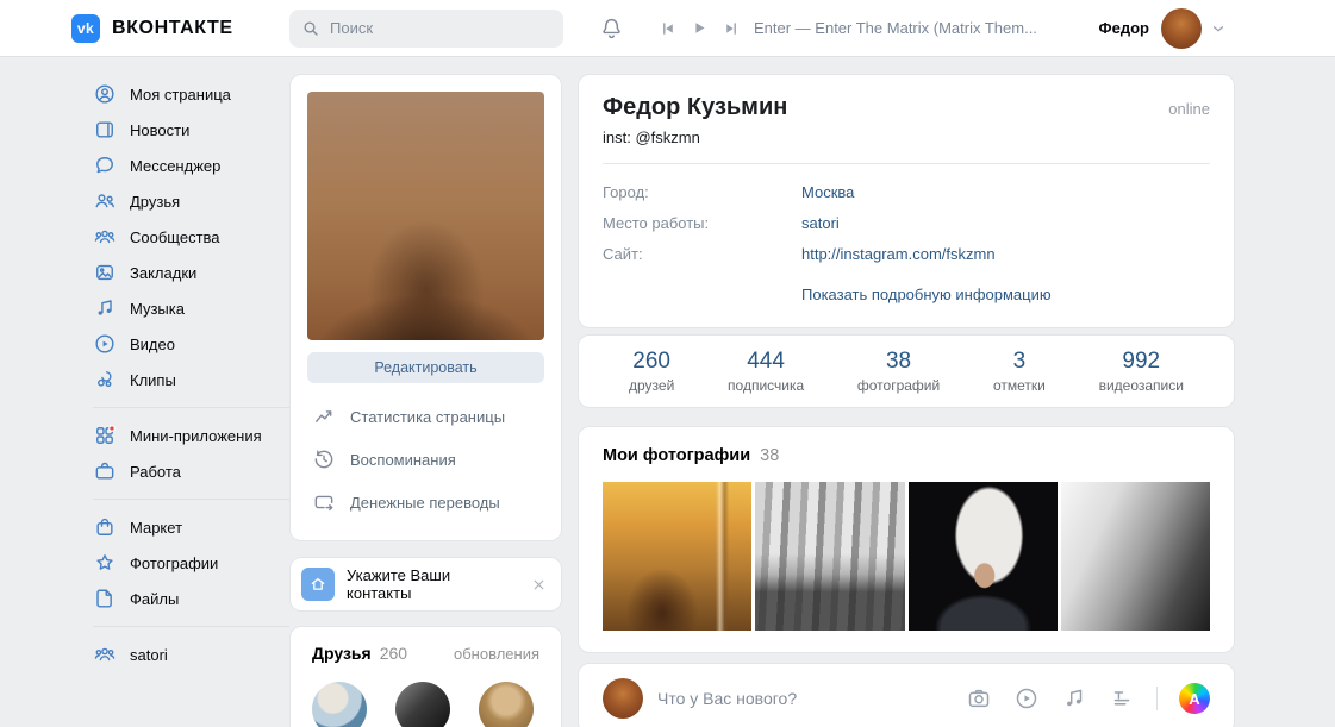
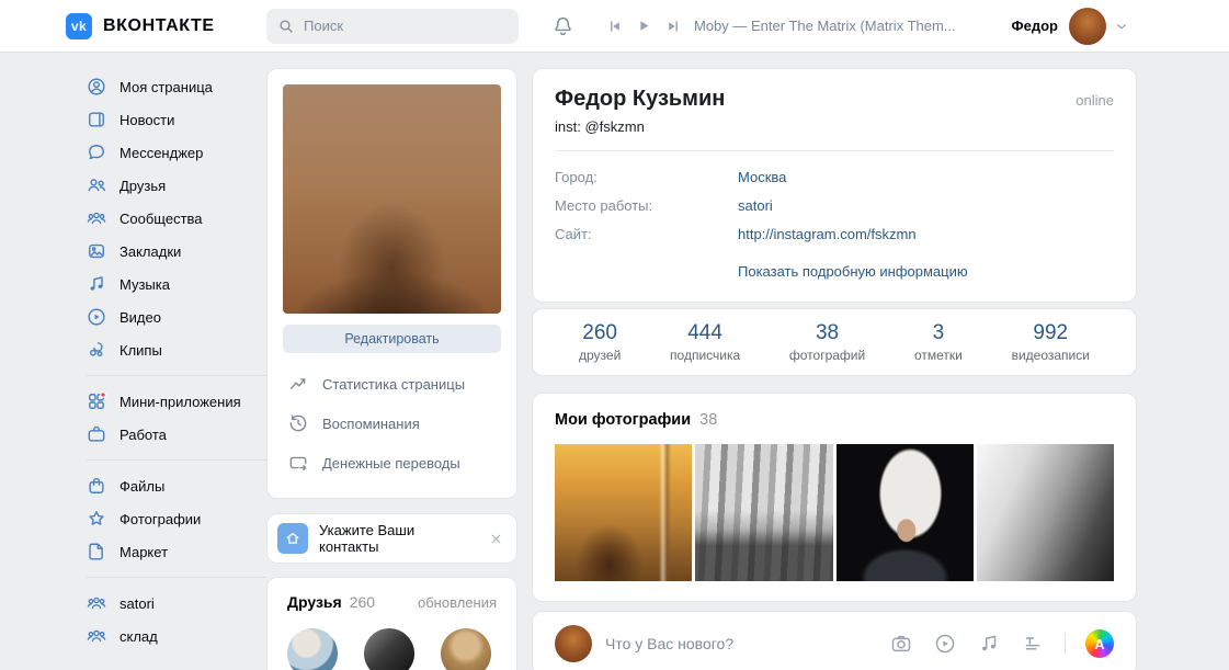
  vk
  ВКОНТАКТЕ
  Поиск
- Enter — Enter The Matrix (Matrix Them...
+ Moby — Enter The Matrix (Matrix Them...
  Федор
  Моя страница
  Новости
  Мессенджер
  Друзья
  Сообщества
  Закладки
  Музыка
  Видео
  Клипы
  Мини-приложения
  Работа
- Маркет
+ Файлы
  Фотографии
- Файлы
+ Маркет
  satori
+ склад
  Редактировать
  Статистика страницы
  Воспоминания
  Денежные переводы
  Укажите Ваши контакты
  Друзья
  260
  обновления
  Федор Кузьмин
  online
  inst: @fskzmn
  Город:
  Москва
  Место работы:
  satori
  Сайт:
  http://instagram.com/fskzmn
  Показать подробную информацию
  260
  друзей
  444
  подписчика
  38
  фотографий
  3
  отметки
  992
  видеозаписи
  Мои фотографии
  38
  Что у Вас нового?
  A
